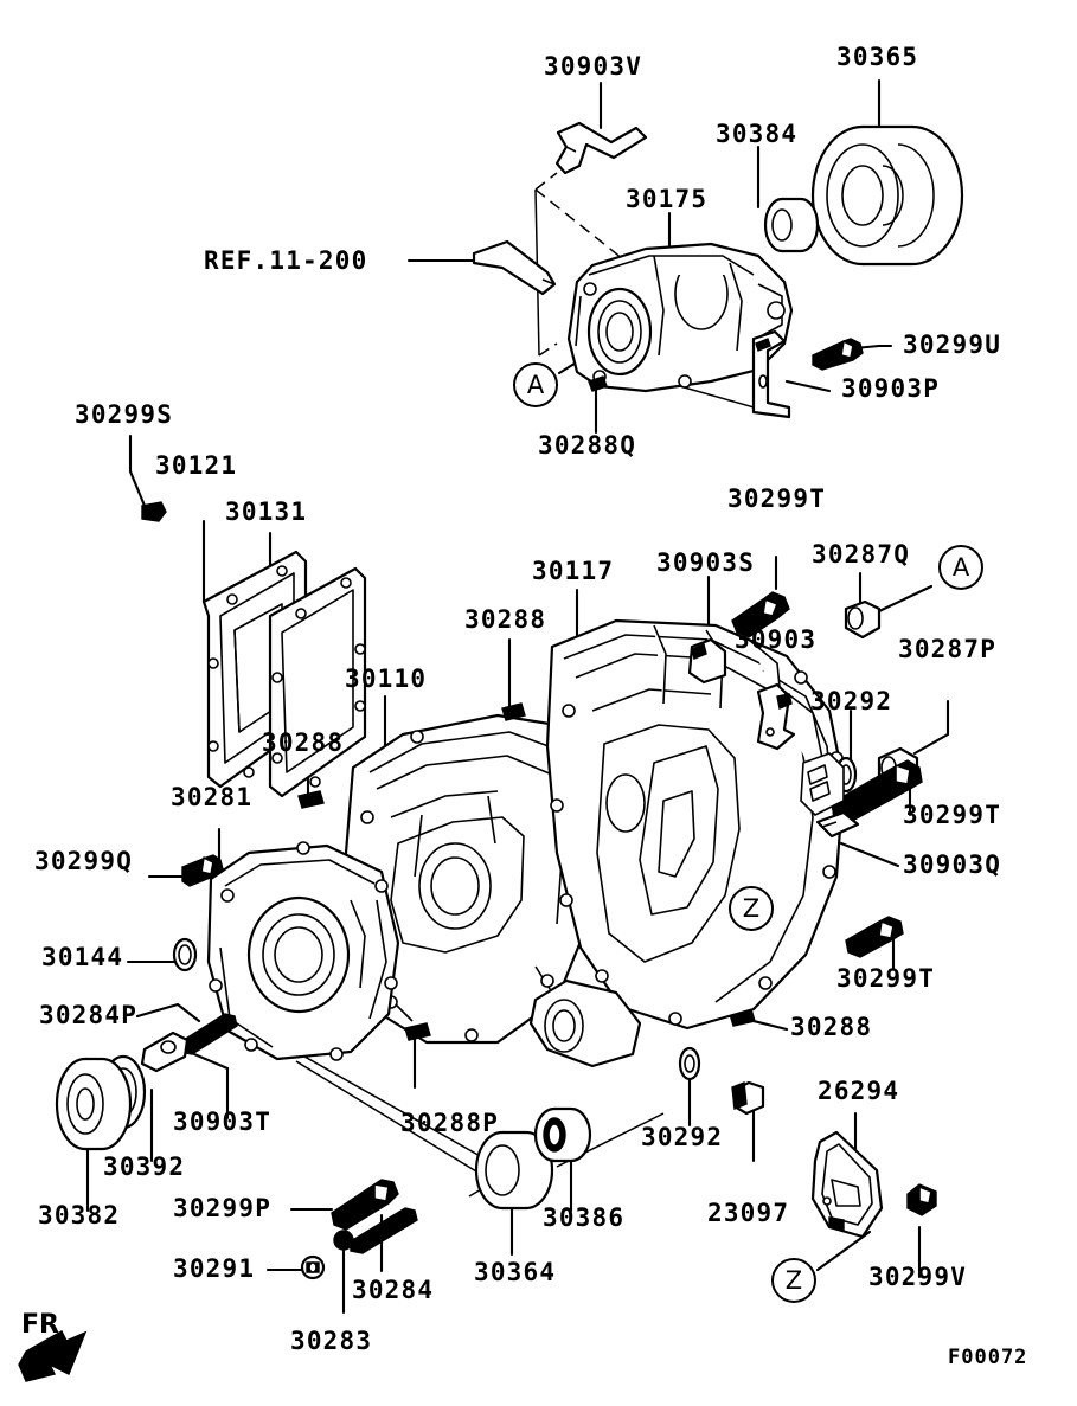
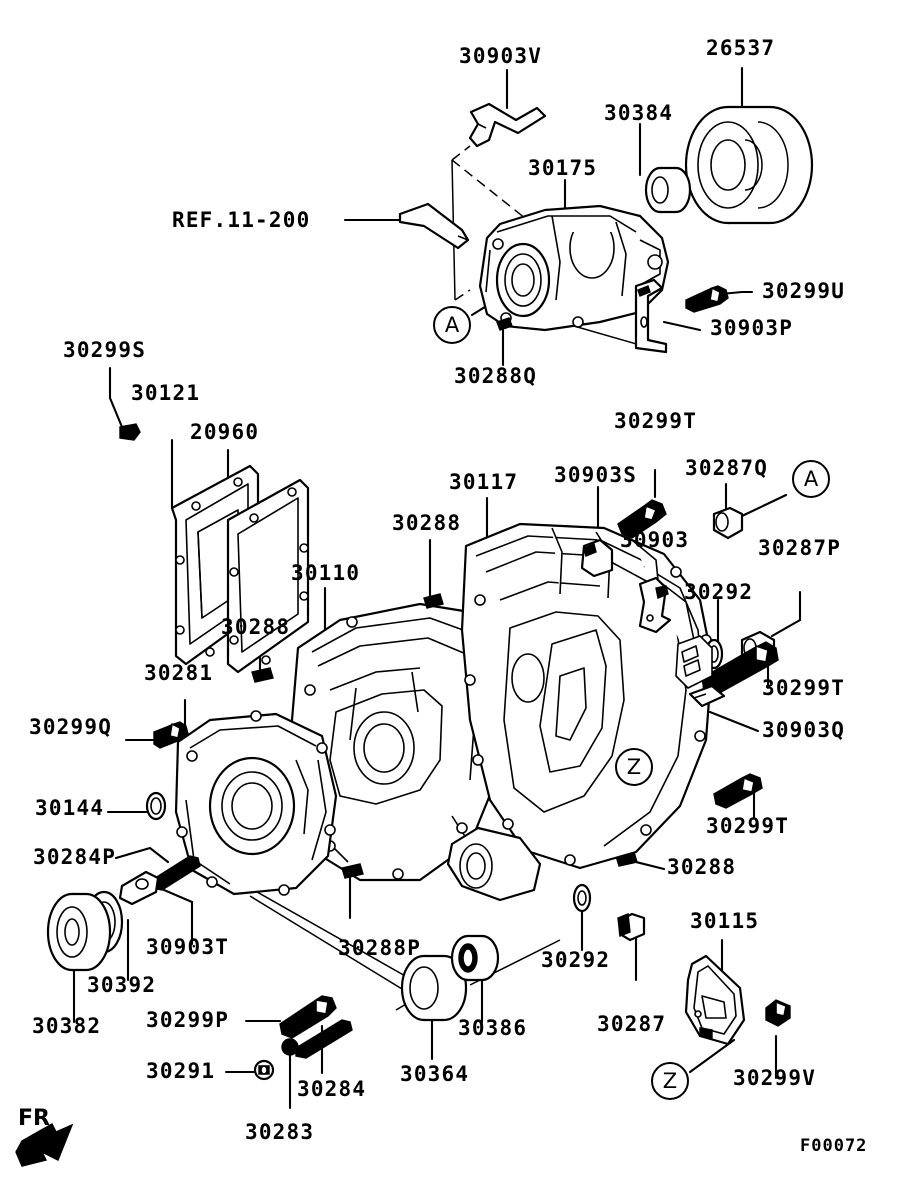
  30903V
- 30365
+ 26537
  30384
  30175
  REF.11-200
  30299U
  30903P
  30288Q
  30299S
  30121
- 30131
+ 20960
  30117
  30903S
  30299T
  30287Q
  30903
  30287P
  30292
  30288
  30110
  30288
  30281
  30299Q
  30144
  30284P
  30299T
  30903Q
  30299T
  30288
  30288P
  30903T
  30392
  30382
  30299P
  30291
  30284
  30283
  30364
  30386
  30292
- 23097
+ 30287
- 26294
+ 30115
  30299V
  A
  A
  Z
  Z
  FR
  F00072
